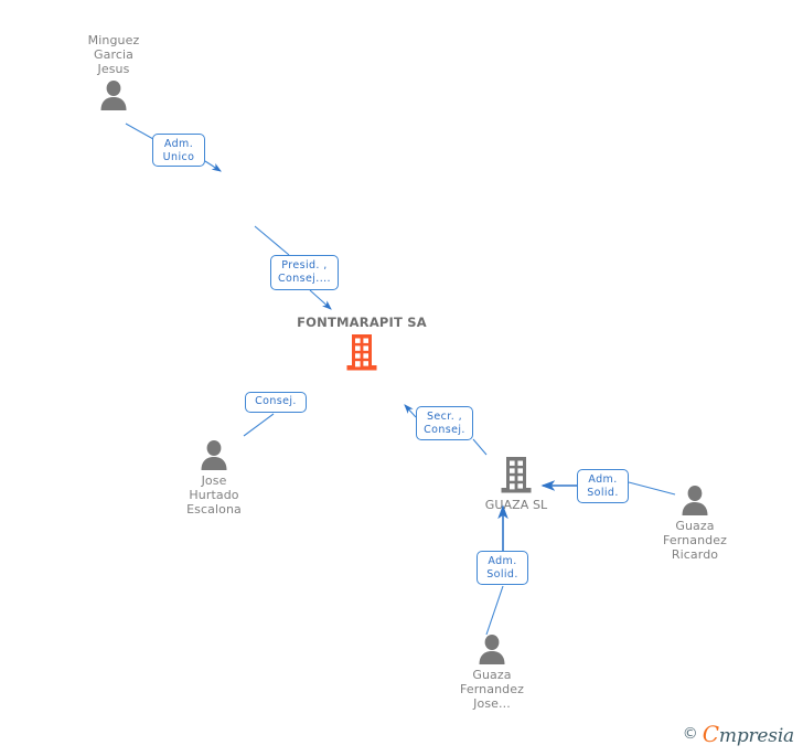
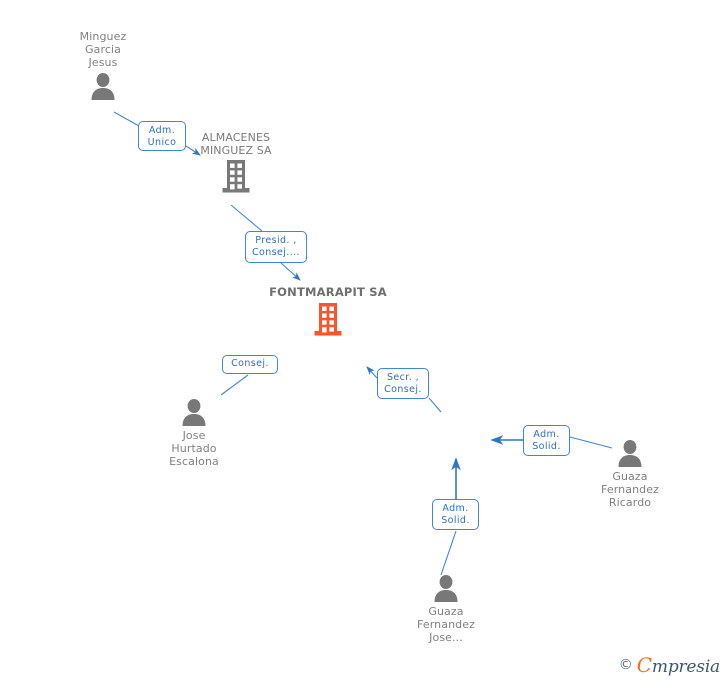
  Minguez
  Garcia
  Jesus
+ ALMACENES
+ MINGUEZ SA
  FONTMARAPIT SA
  Jose
  Hurtado
  Escalona
- GUAZA SL
  Guaza
  Fernandez
  Ricardo
  Guaza
  Fernandez
  Jose...
  Adm.
  Unico
  Presid. ,
  Consej....
  Consej.
  Secr. ,
  Consej.
  Adm.
  Solid.
  Adm.
  Solid.
  ©
  Cmpresia
